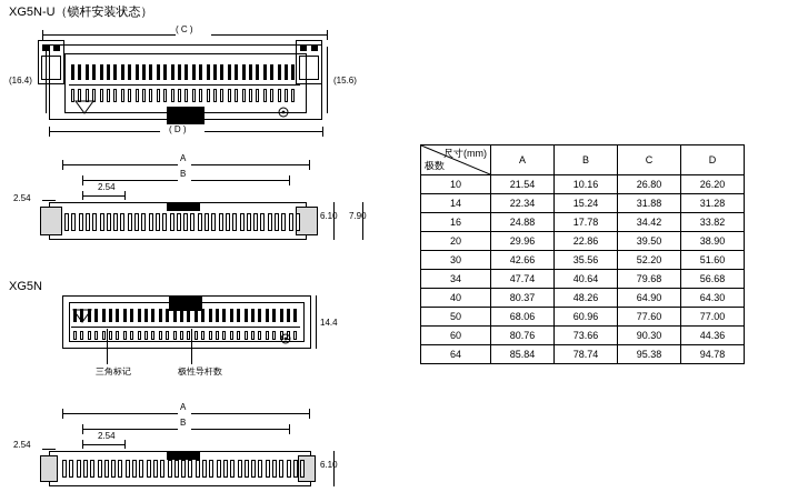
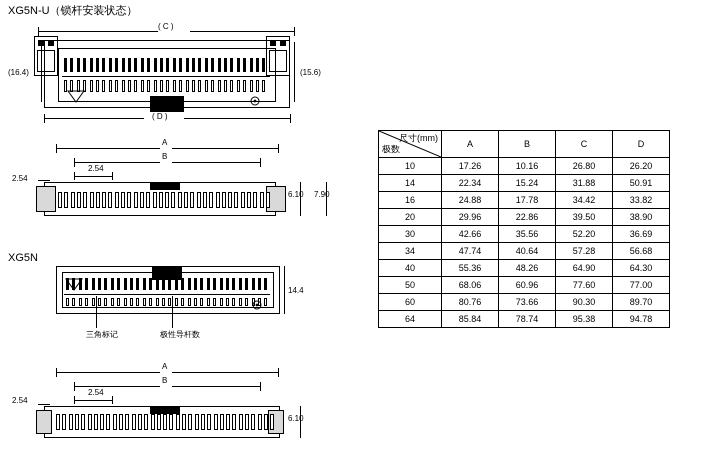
  XG5N-U（锁杆安装状态）
  ( C )
  (16.4)
  (15.6)
  ( D )
  A
  B
  2.54
  2.54
  6.10
  7.90
  XG5N
  14.4
  三角标记
  极性导杆数
  A
  B
  2.54
  2.54
  6.10
  尺寸(mm) 极数	A	B	C	D
- 10	21.54	10.16	26.80	26.20
+ 10	17.26	10.16	26.80	26.20
- 14	22.34	15.24	31.88	31.28
+ 14	22.34	15.24	31.88	50.91
  16	24.88	17.78	34.42	33.82
  20	29.96	22.86	39.50	38.90
- 30	42.66	35.56	52.20	51.60
+ 30	42.66	35.56	52.20	36.69
- 34	47.74	40.64	79.68	56.68
+ 34	47.74	40.64	57.28	56.68
- 40	80.37	48.26	64.90	64.30
+ 40	55.36	48.26	64.90	64.30
  50	68.06	60.96	77.60	77.00
- 60	80.76	73.66	90.30	44.36
+ 60	80.76	73.66	90.30	89.70
  64	85.84	78.74	95.38	94.78
